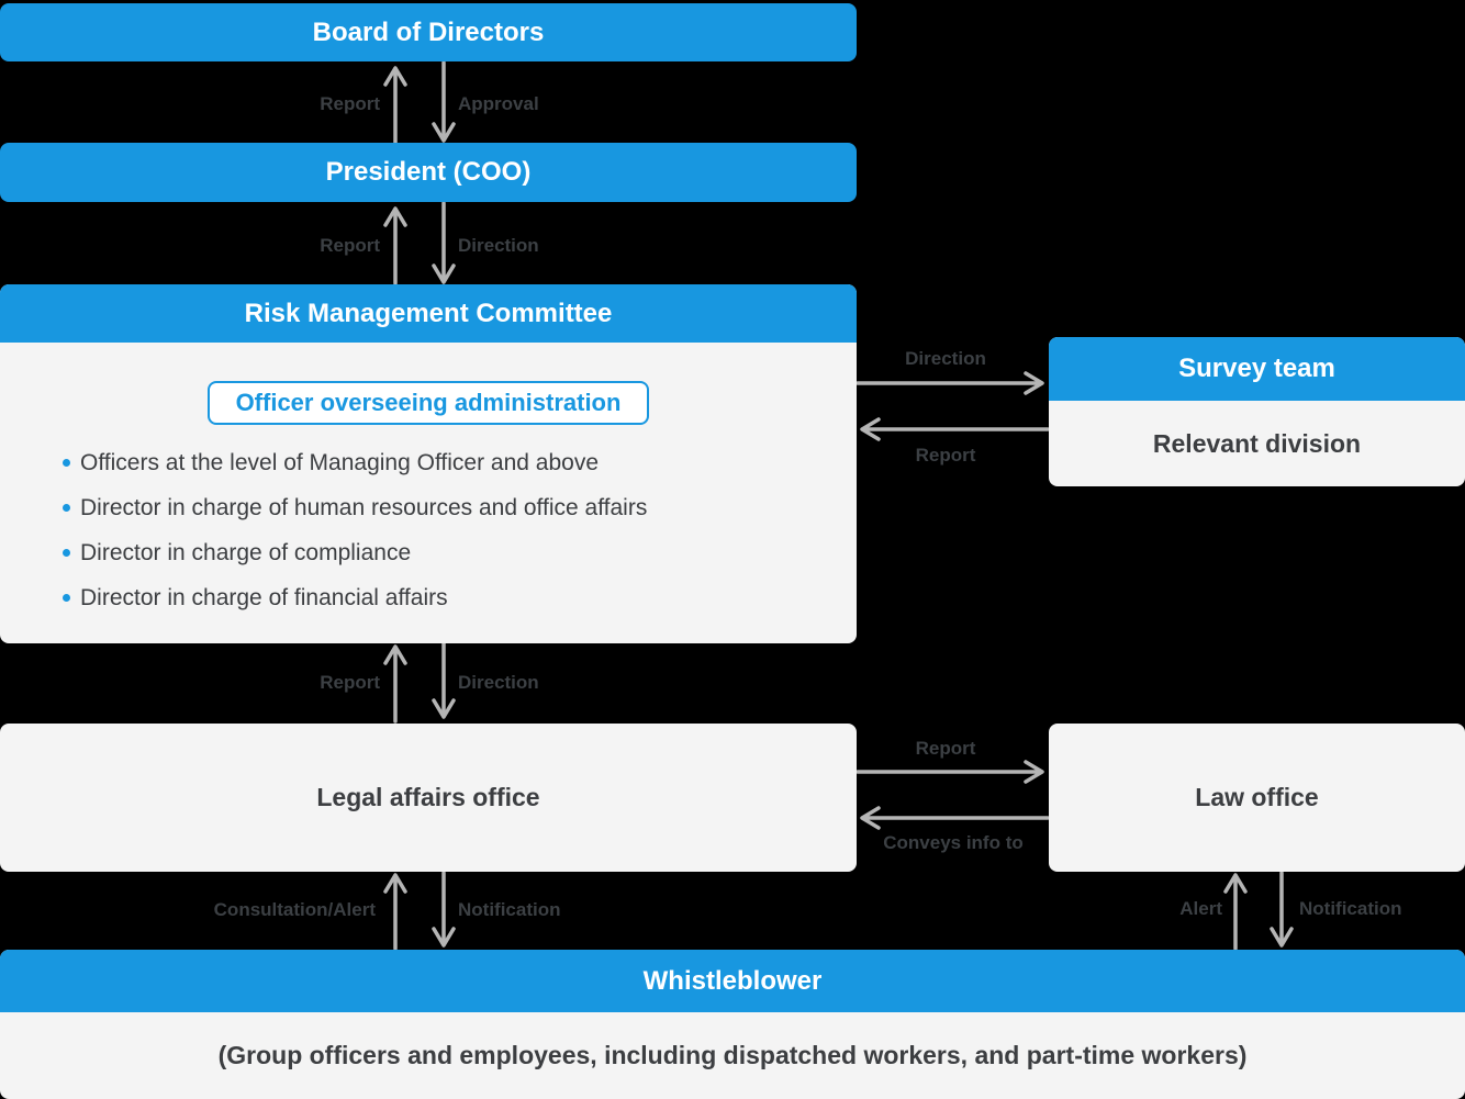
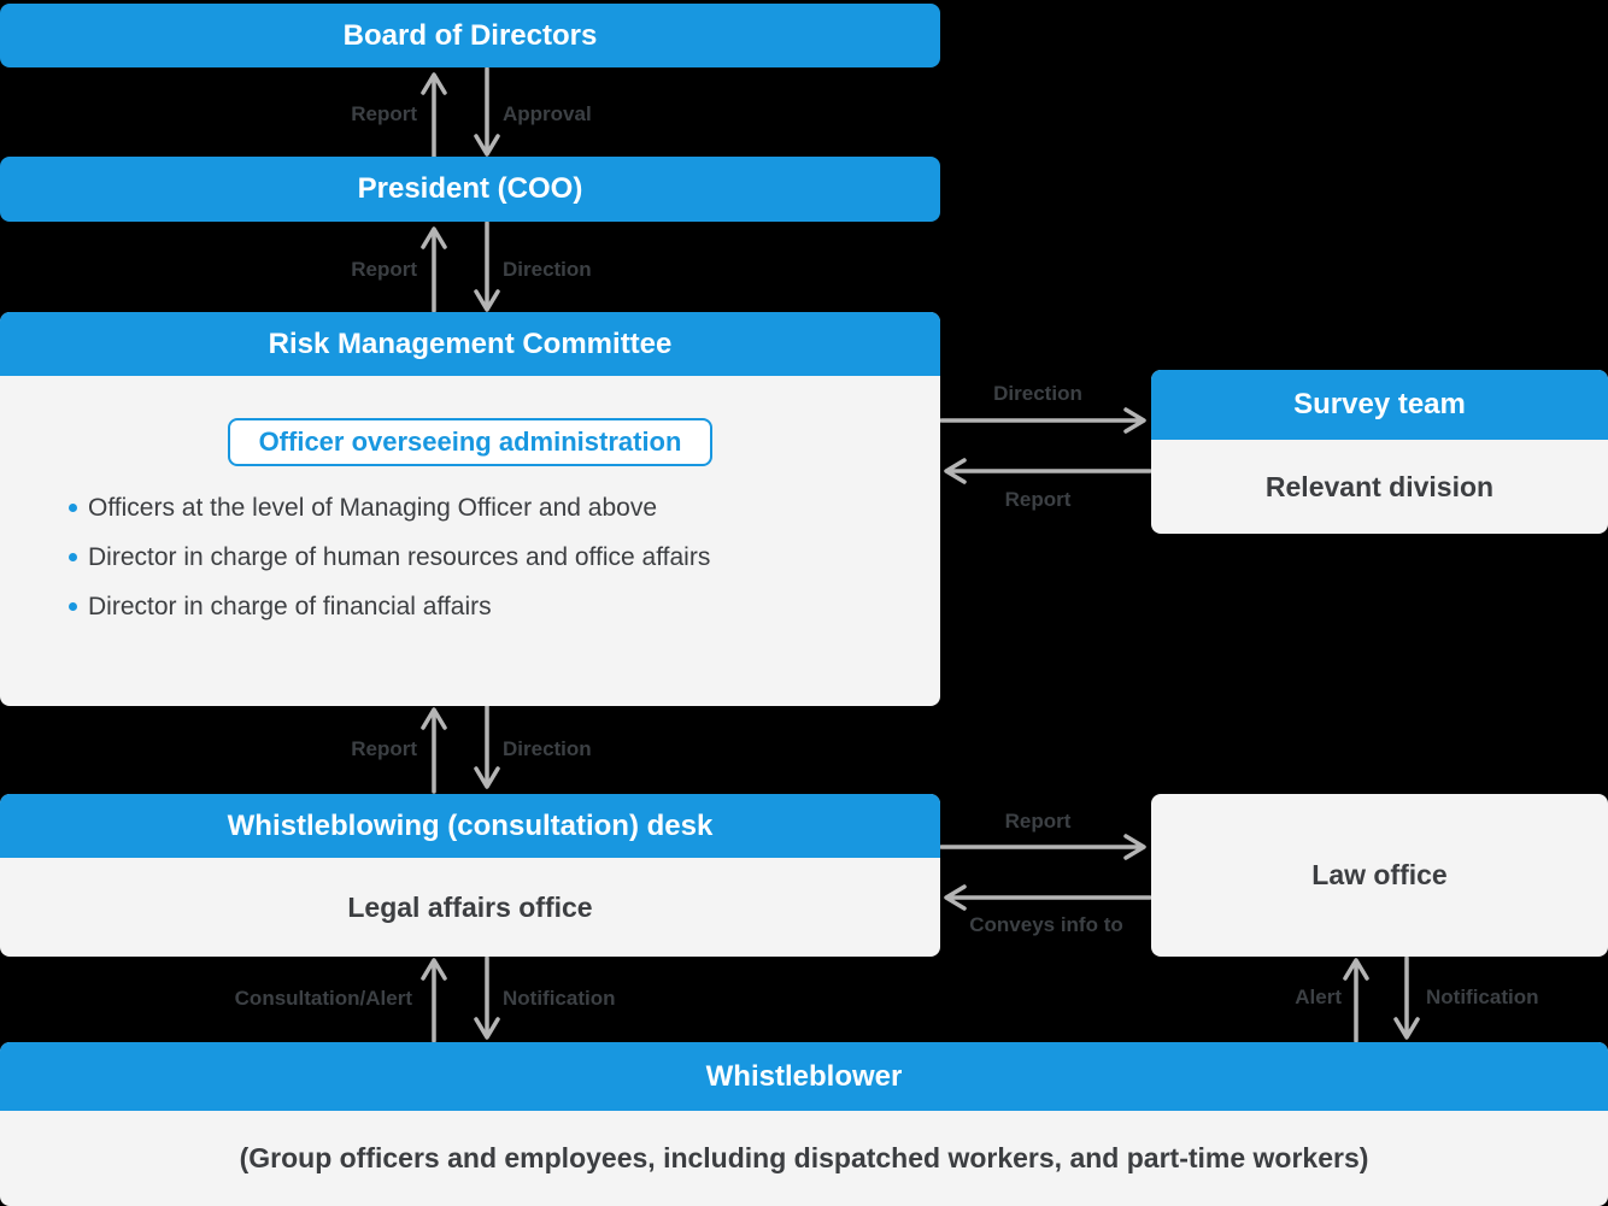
  Board of Directors
  President (COO)
  Risk Management Committee
  Officer overseeing administration
  Officers at the level of Managing Officer and above
  Director in charge of human resources and office affairs
- Director in charge of compliance
  Director in charge of financial affairs
  Survey team
  Relevant division
+ Whistleblowing (consultation) desk
  Legal affairs office
  Law office
  Whistleblower
  (Group officers and employees, including dispatched workers, and part-time workers)
  Report
  Approval
  Report
  Direction
  Direction
  Report
  Report
  Direction
  Report
  Conveys info to
  Consultation/Alert
  Notification
  Alert
  Notification
